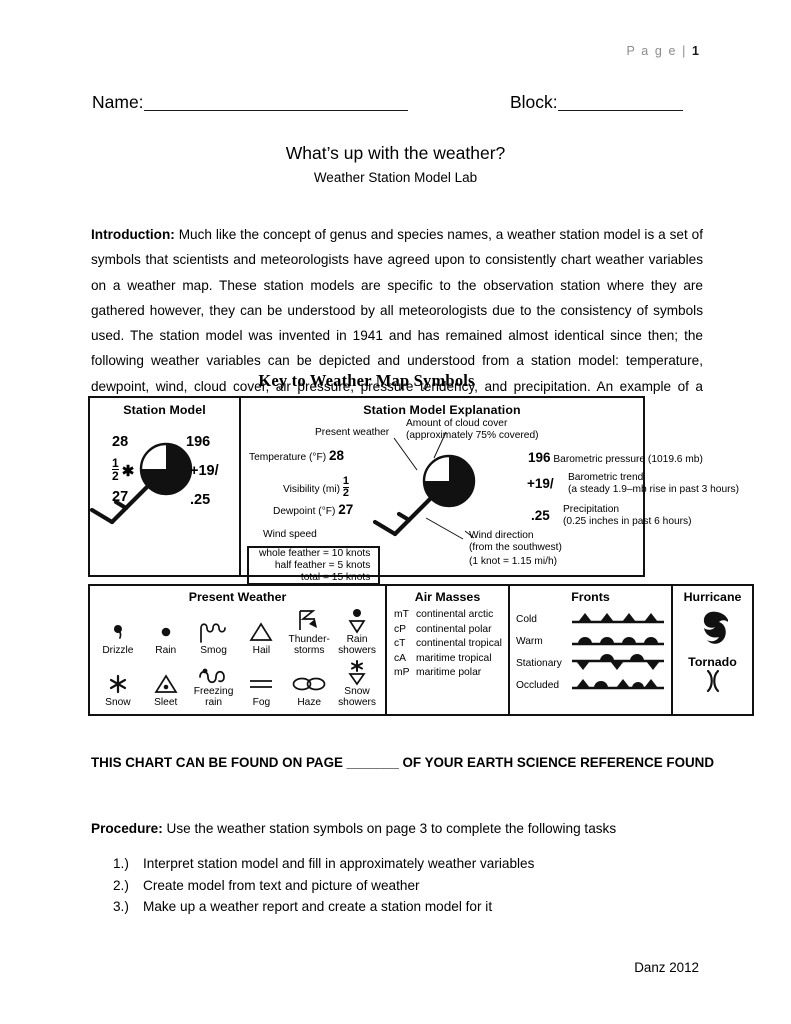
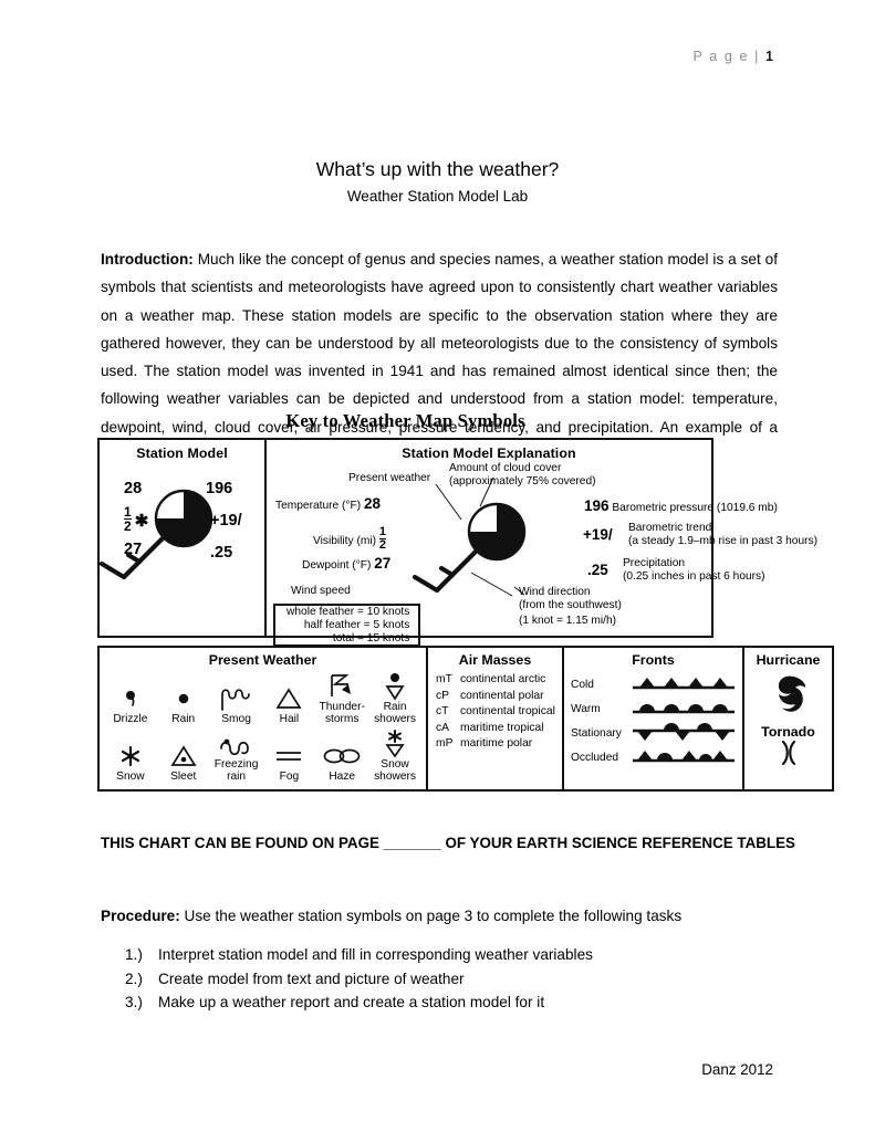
  P a g e | 1
- Name:
- Block:
  What’s up with the weather?
  Weather Station Model Lab
  Introduction: Much like the concept of genus and species names, a weather station model is a set of symbols that scientists and meteorologists have agreed upon to consistently chart weather variables on a weather map. These station models are specific to the observation station where they are gathered however, they can be understood by all meteorologists due to the consistency of symbols used. The station model was invented in 1941 and has remained almost identical since then; the following weather variables can be depicted and understood from a station model: temperature, dewpoint, wind, cloud cover, air pressure, pressure tendency, and precipitation. An example of a
  Key to Weather Map Symbols
  Station Model
  28
  196
  1
  2
  ✱
  +19/
  27
  .25
  Station Model Explanation
  Present weather
  Amount of cloud cover
  (approximately 75% covered)
  Temperature (°F) 28
  196 Barometric pressure (1019.6 mb)
  Visibility (mi)
  1
  2
  +19/
  Barometric trend
  (a steady 1.9–mb rise in past 3 hours)
  Dewpoint (°F) 27
  .25
  Precipitation
  (0.25 inches in past 6 hours)
  Wind speed
  Wind direction
  (from the southwest)
  (1 knot = 1.15 mi/h)
  whole feather = 10 knots
  half feather = 5 knots
  total = 15 knots
  Present Weather
  Drizzle
  Rain
  Smog
  Hail
  Thunder-
  storms
  Rain
  showers
  Snow
  Sleet
  Freezing
  rain
  Fog
  Haze
  Snow
  showers
  Air Masses
  mT continental arctic
  cP continental polar
  cT continental tropical
  cA maritime tropical
  mP maritime polar
  Fronts
  Cold
  Warm
  Stationary
  Occluded
  Hurricane
  Tornado
- THIS CHART CAN BE FOUND ON PAGE _______ OF YOUR EARTH SCIENCE REFERENCE FOUND
+ THIS CHART CAN BE FOUND ON PAGE _______ OF YOUR EARTH SCIENCE REFERENCE TABLES
  Procedure: Use the weather station symbols on page 3 to complete the following tasks
- 1.) Interpret station model and fill in approximately weather variables
+ 1.) Interpret station model and fill in corresponding weather variables
  2.) Create model from text and picture of weather
  3.) Make up a weather report and create a station model for it
  Danz 2012
